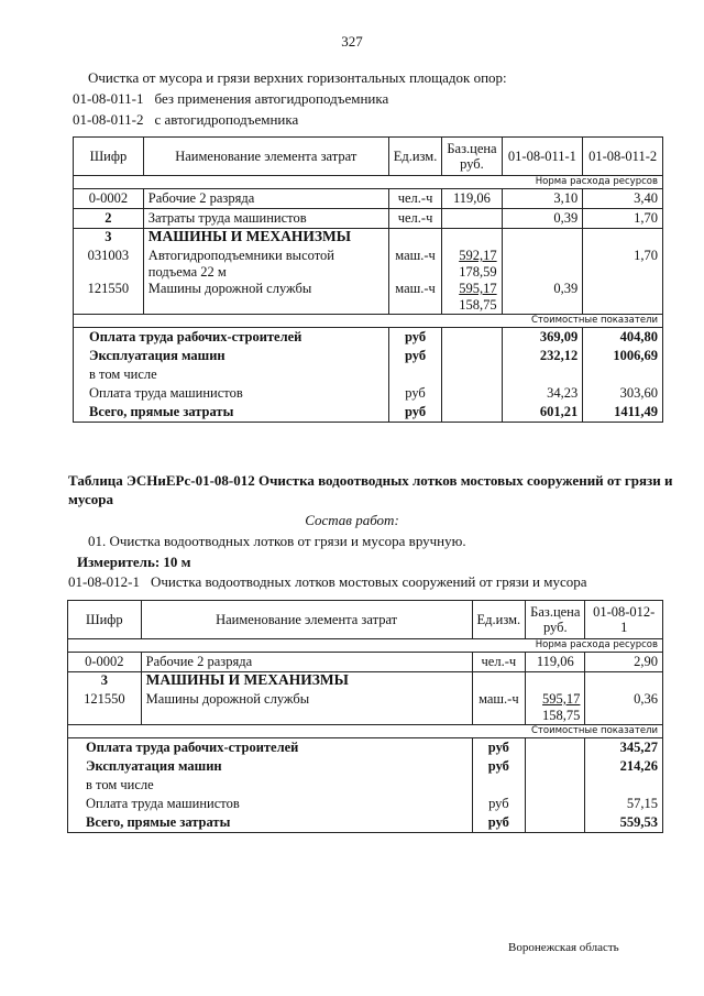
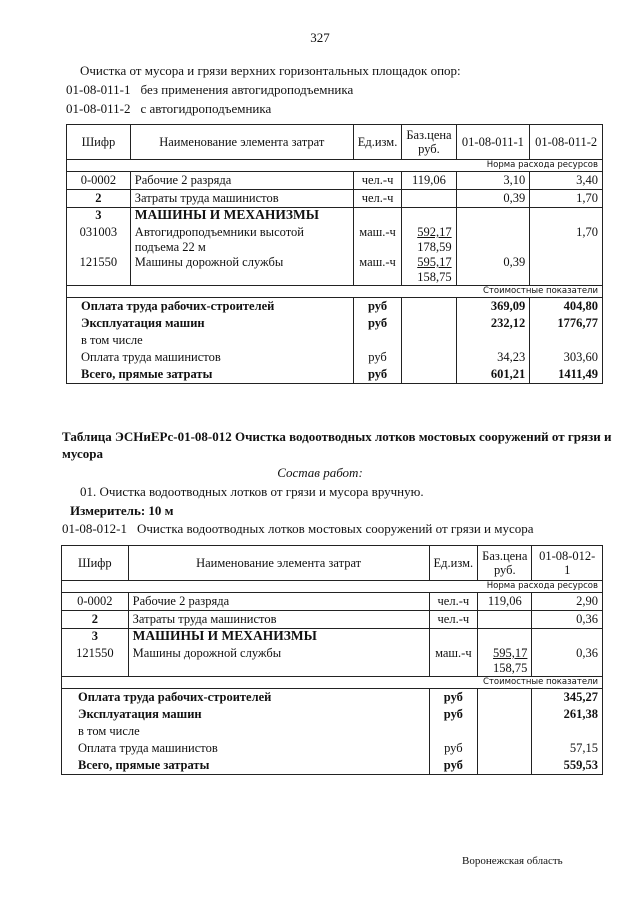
  327
  Очистка от мусора и грязи верхних горизонтальных площадок опор:
  01-08-011-1 без применения автогидроподъемника
  01-08-011-2 с автогидроподъемника
  Шифр	Наименование элемента затрат	Ед.изм.	Баз.ценаруб.	01-08-011-1	01-08-011-2
  Норма расхода ресурсов
  0-0002	Рабочие 2 разряда	чел.-ч	119,06	3,10	3,40
  2	Затраты труда машинистов	чел.-ч		0,39	1,70
  3	МАШИНЫ И МЕХАНИЗМЫ
  031003	Автогидроподъемники высотойподъема 22 м	маш.-ч	592,17178,59		1,70
  121550	Машины дорожной службы	маш.-ч	595,17158,75	0,39
  Стоимостные показатели
  Оплата труда рабочих-строителей	руб		369,09	404,80
- Эксплуатация машин	руб		232,12	1006,69
+ Эксплуатация машин	руб		232,12	1776,77
  в том числе
  Оплата труда машинистов	руб		34,23	303,60
  Всего, прямые затраты	руб		601,21	1411,49
  Таблица ЭСНиЕРс-01-08-012 Очистка водоотводных лотков мостовых сооружений от грязи и мусора
  Состав работ:
  01. Очистка водоотводных лотков от грязи и мусора вручную.
  Измеритель: 10 м
  01-08-012-1 Очистка водоотводных лотков мостовых сооружений от грязи и мусора
  Шифр	Наименование элемента затрат	Ед.изм.	Баз.ценаруб.	01-08-012-1
  Норма расхода ресурсов
  0-0002	Рабочие 2 разряда	чел.-ч	119,06	2,90
+ 2	Затраты труда машинистов	чел.-ч		0,36
  3	МАШИНЫ И МЕХАНИЗМЫ
  121550	Машины дорожной службы	маш.-ч	595,17158,75	0,36
  Стоимостные показатели
  Оплата труда рабочих-строителей	руб		345,27
- Эксплуатация машин	руб		214,26
+ Эксплуатация машин	руб		261,38
  в том числе
  Оплата труда машинистов	руб		57,15
  Всего, прямые затраты	руб		559,53
  Воронежская область
